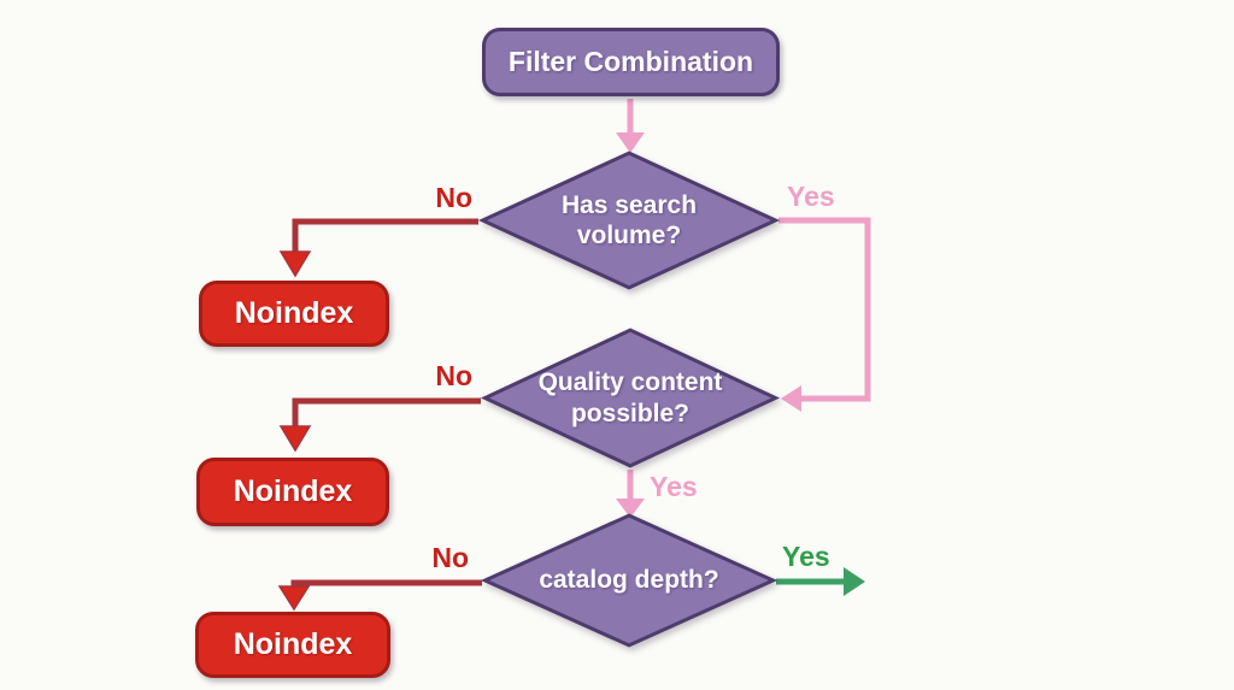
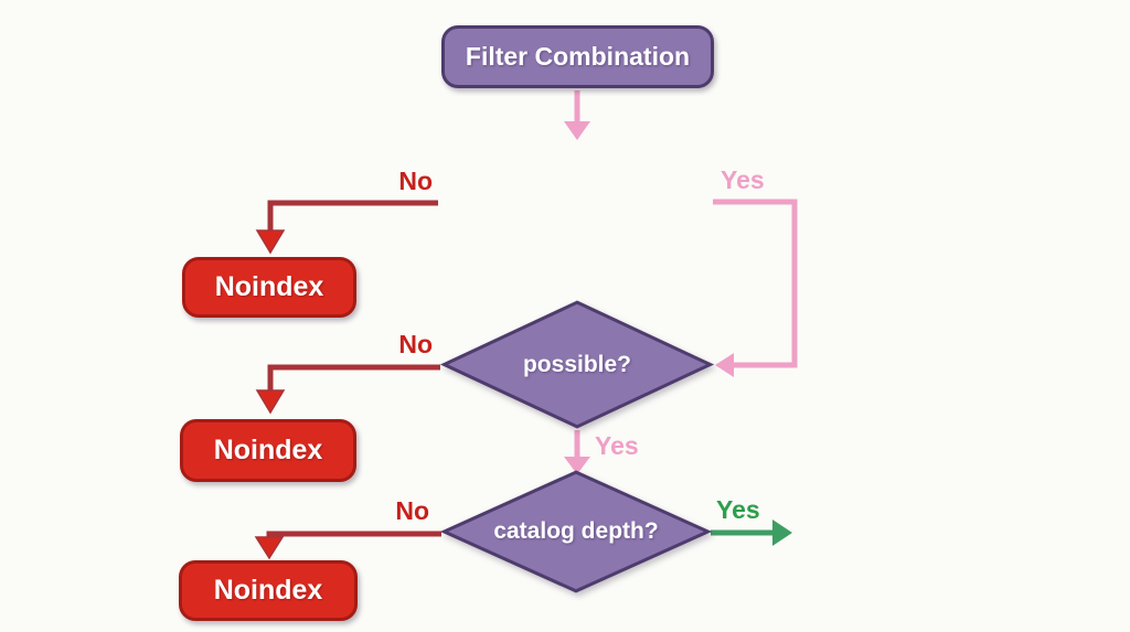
  Filter Combination
- Has search
- volume?
- Quality content
  possible?
  catalog depth?
  Noindex
  Noindex
  Noindex
  No
  Yes
  No
  Yes
  No
  Yes
